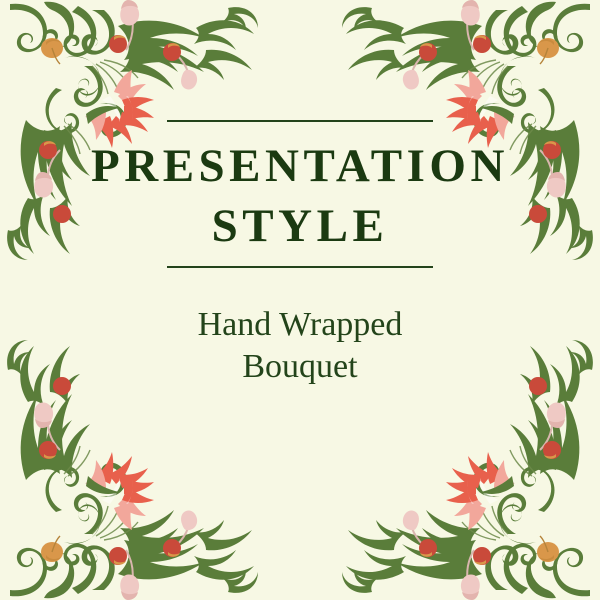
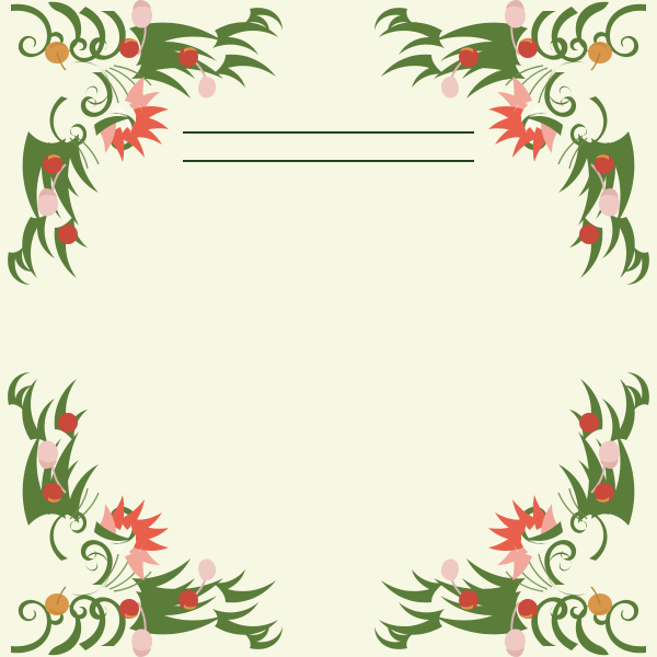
- PRESENTATION
- STYLE
- Hand Wrapped
- Bouquet
